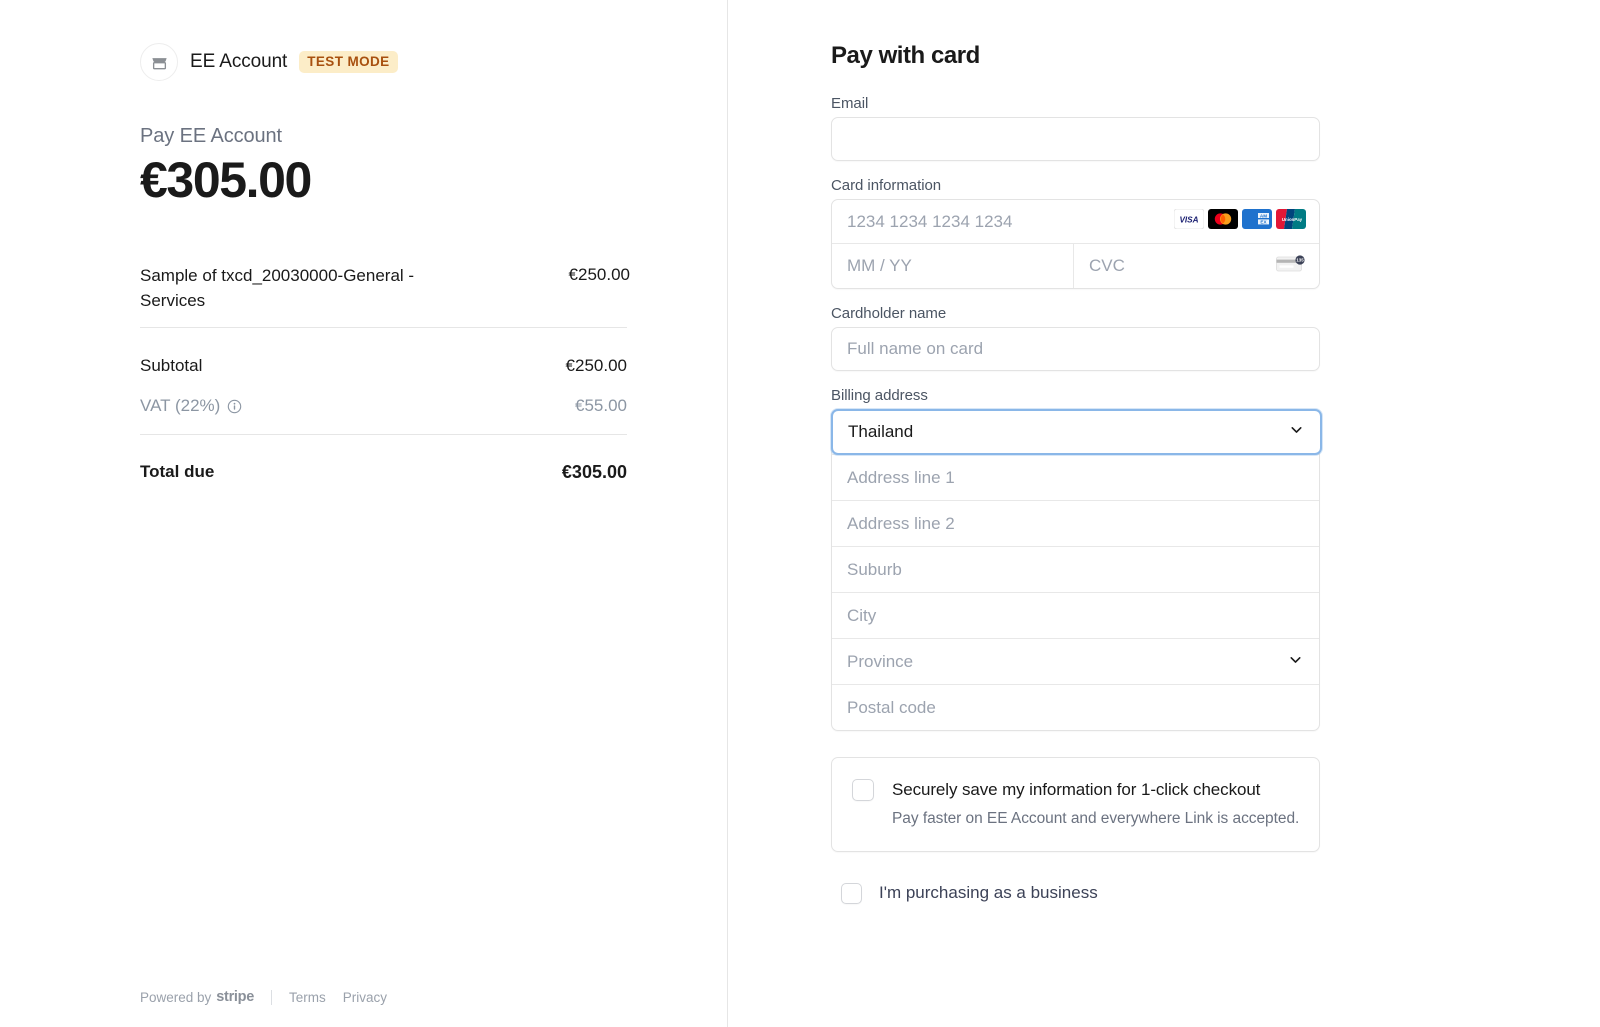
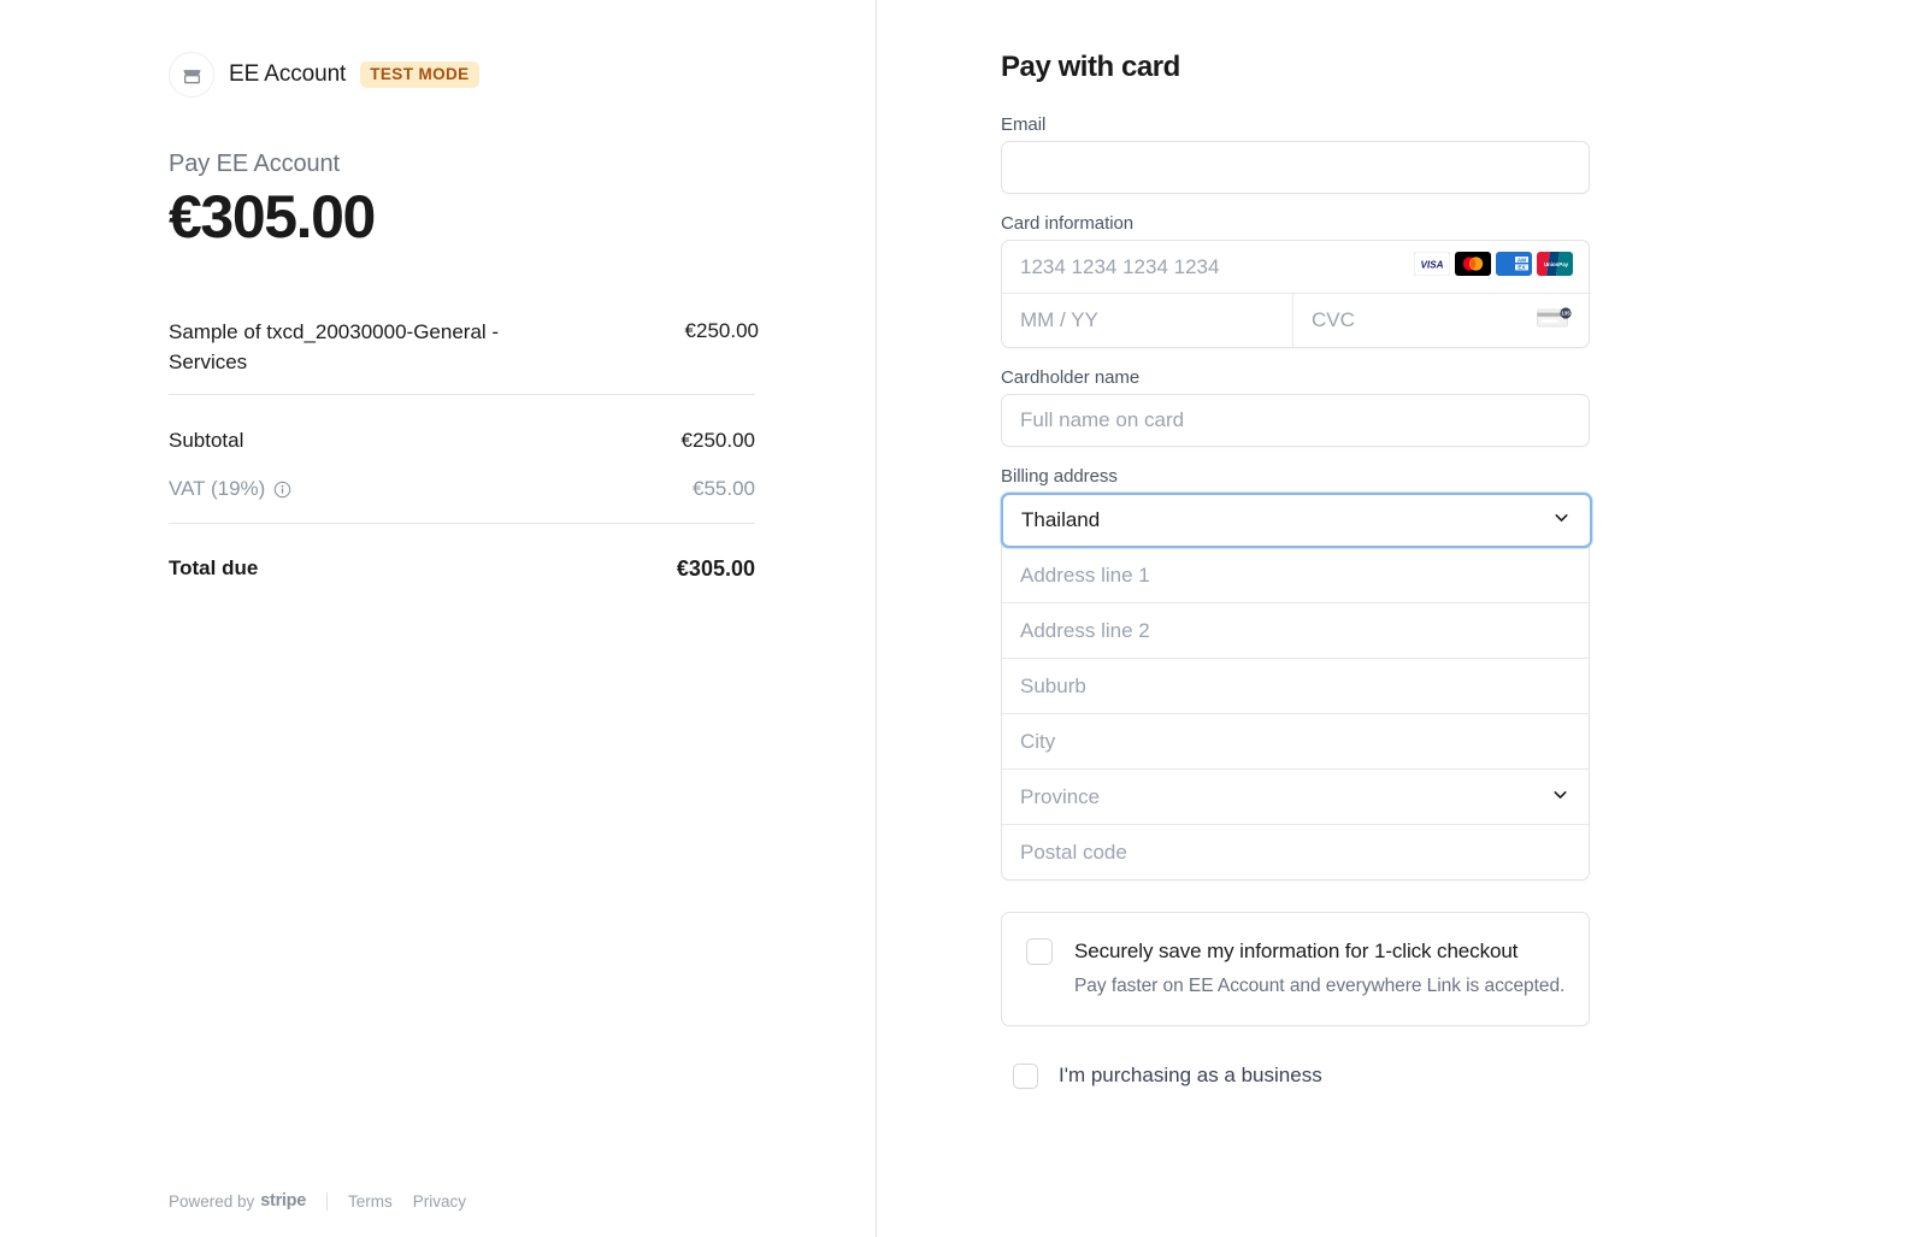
  EE Account
  TEST MODE
  Pay EE Account
  €305.00
  Sample of txcd_20030000-General - Services
  €250.00
  Subtotal
  €250.00
- VAT (22%)
+ VAT (19%)
  €55.00
  Total due
  €305.00
  Powered by
  stripe
  Terms
  Privacy
  Pay with card
  Email
  Card information
  1234 1234 1234 1234
  VISA
  MM / YY
  CVC
  Cardholder name
  Full name on card
  Billing address
  Thailand
  Address line 1
  Address line 2
  Suburb
  City
  Province
  Postal code
  Securely save my information for 1-click checkout
  Pay faster on EE Account and everywhere Link is accepted.
  I'm purchasing as a business
